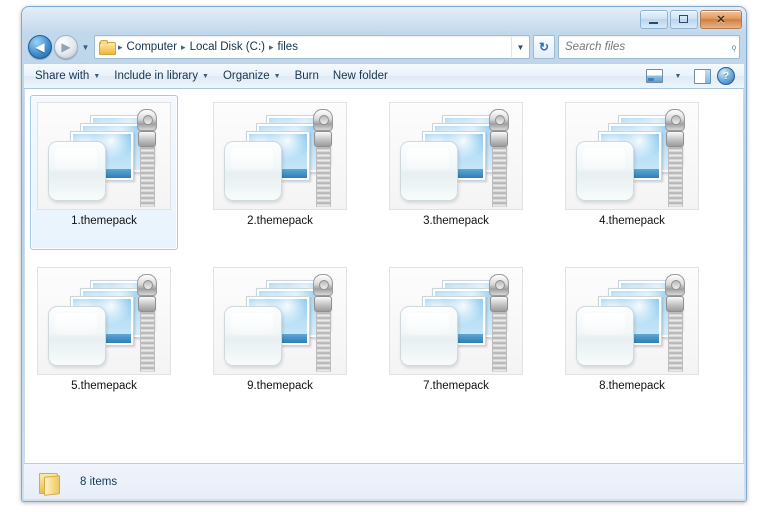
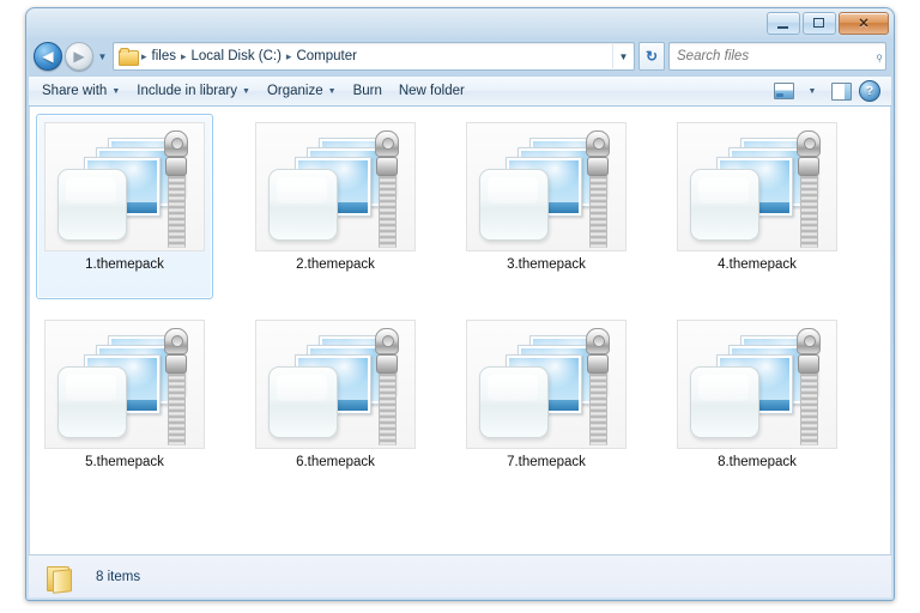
  ✕
  ◀
  ▶
  ▼
  ▸
- Computer
+ files
  ▸
  Local Disk (C:)
  ▸
- files
+ Computer
  ▼
  ↻
  Search files
  Share with
  Include in library
  Organize
  Burn
  New folder
  ?
  1.themepack
  2.themepack
  3.themepack
  4.themepack
  5.themepack
- 9.themepack
+ 6.themepack
  7.themepack
  8.themepack
  8 items
